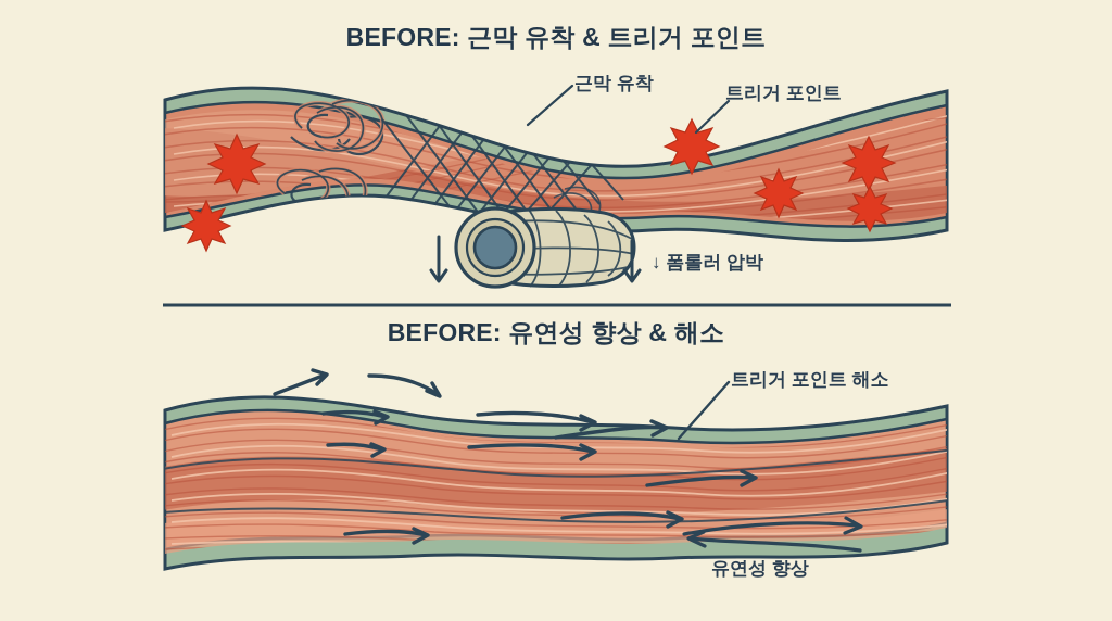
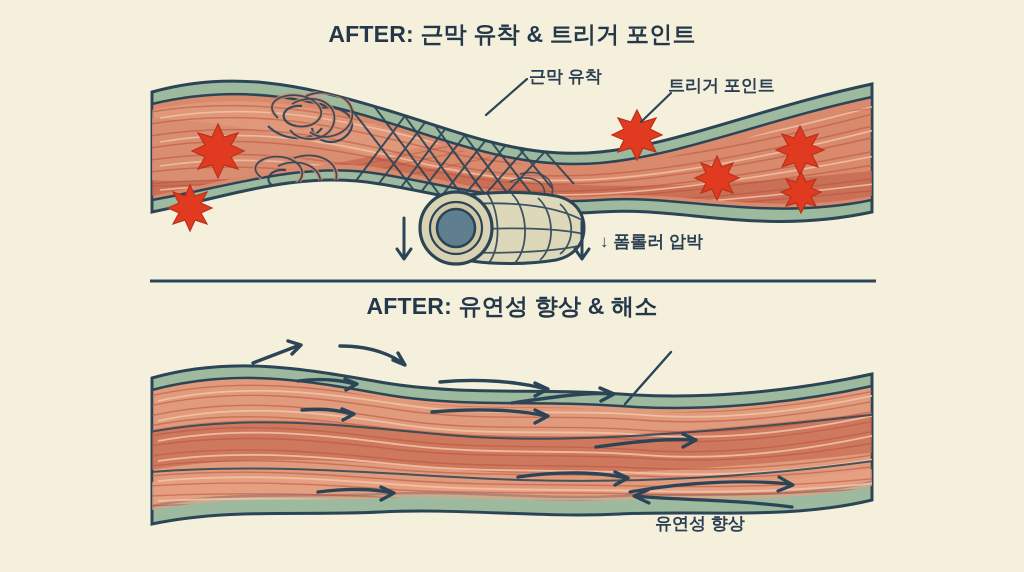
- BEFORE: 근막 유착 & 트리거 포인트
+ AFTER: 근막 유착 & 트리거 포인트
  근막 유착
  트리거 포인트
  ↓ 폼롤러 압박
- BEFORE: 유연성 향상 & 해소
+ AFTER: 유연성 향상 & 해소
- 트리거 포인트 해소
  유연성 향상
